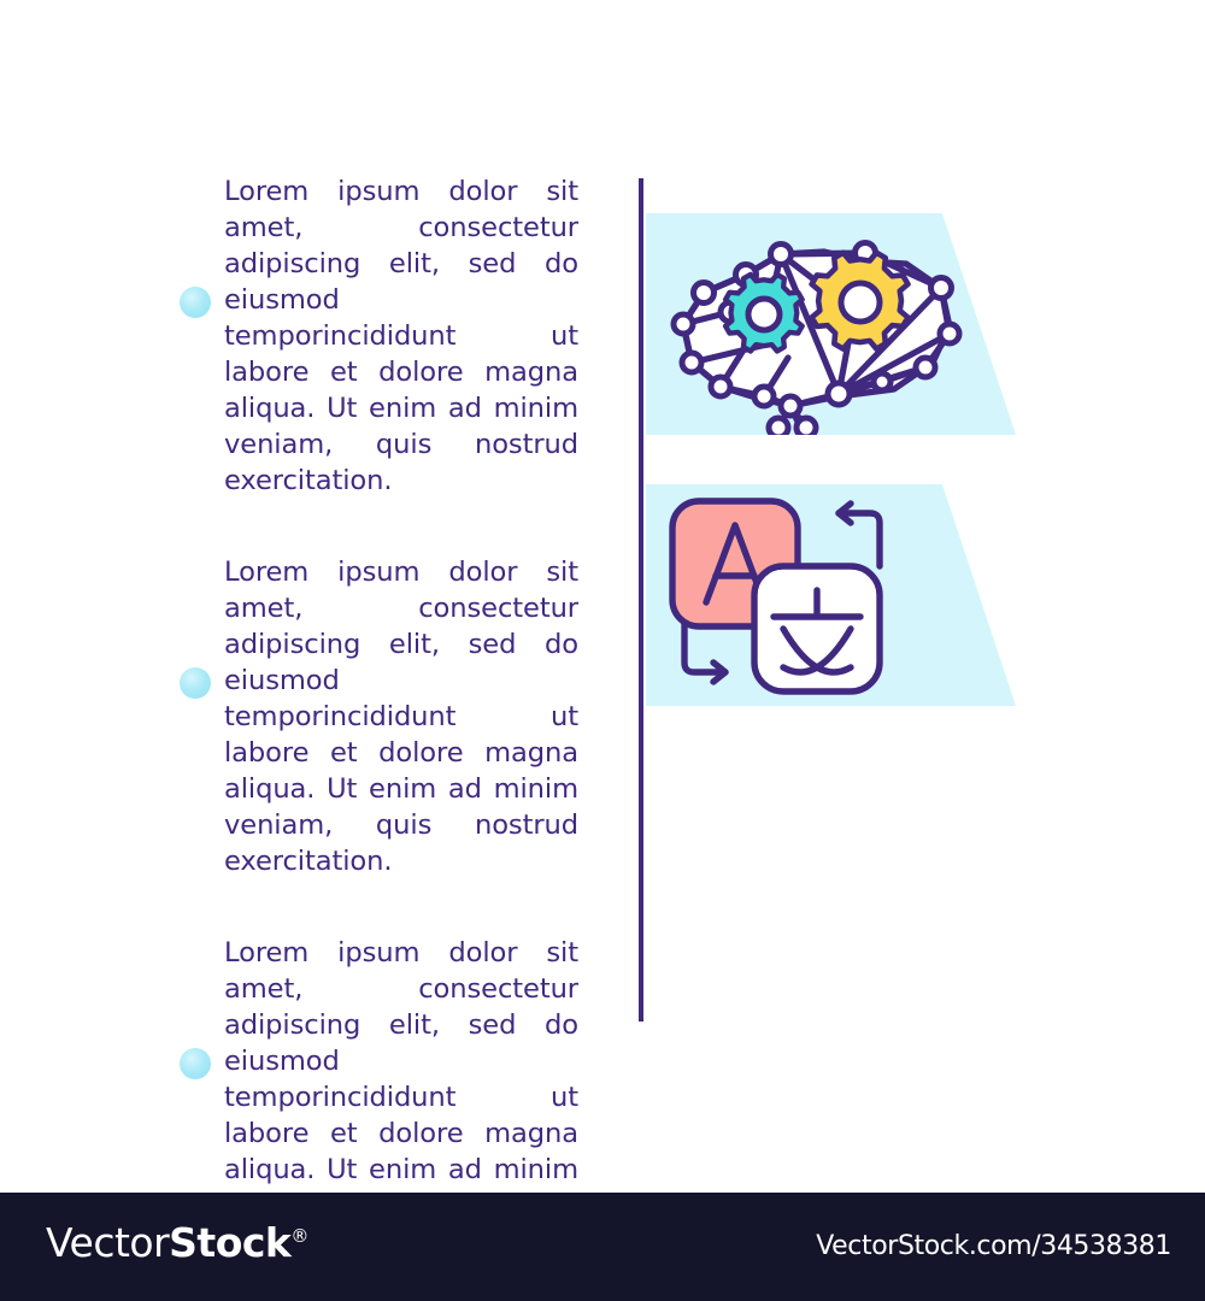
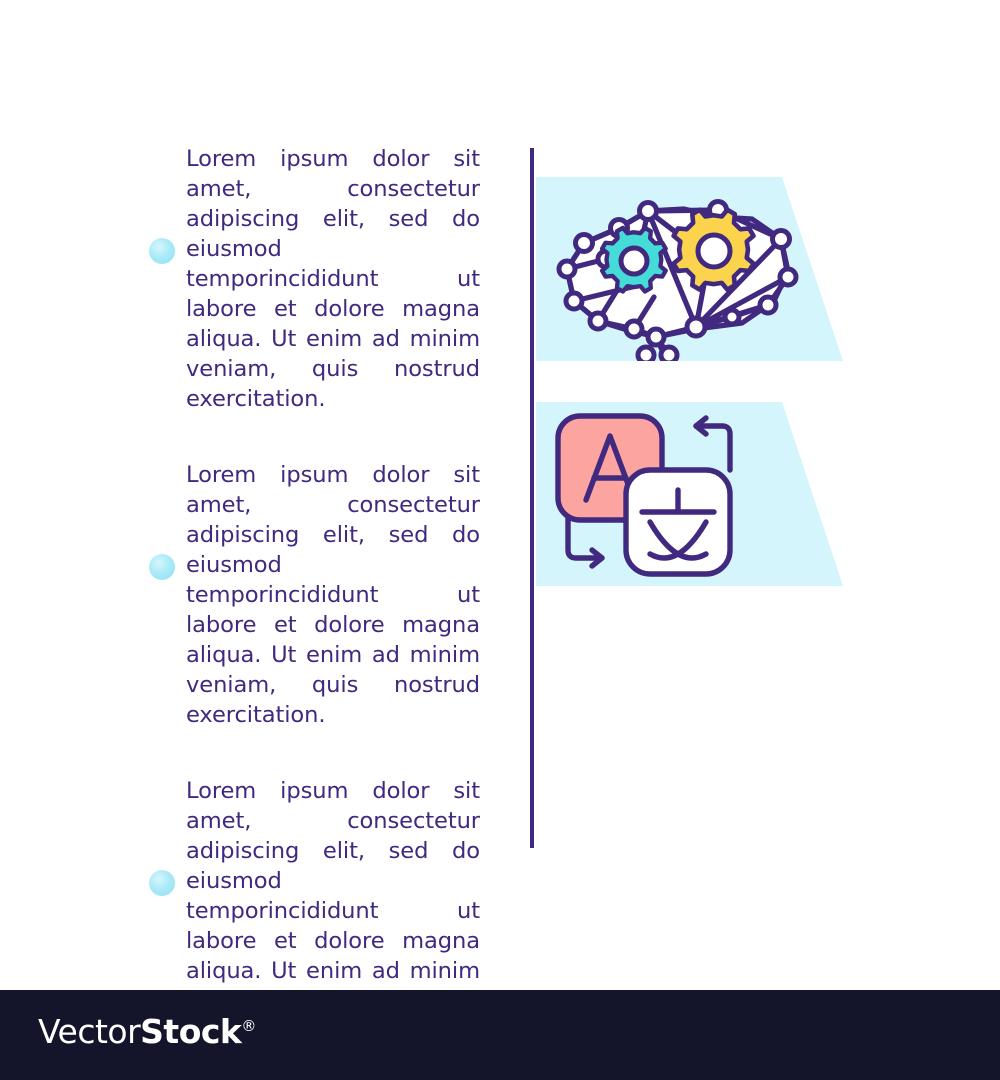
  Lorem ipsum dolor sit amet, consectetur adipiscing elit, sed do eiusmod temporincididunt ut labore et dolore magna aliqua. Ut enim ad minim veniam, quis nostrud exercitation.
  Lorem ipsum dolor sit amet, consectetur adipiscing elit, sed do eiusmod temporincididunt ut labore et dolore magna aliqua. Ut enim ad minim veniam, quis nostrud exercitation.
  Lorem ipsum dolor sit amet, consectetur adipiscing elit, sed do eiusmod temporincididunt ut labore et dolore magna aliqua. Ut enim ad minim
  VectorStock®
- VectorStock.com/34538381
